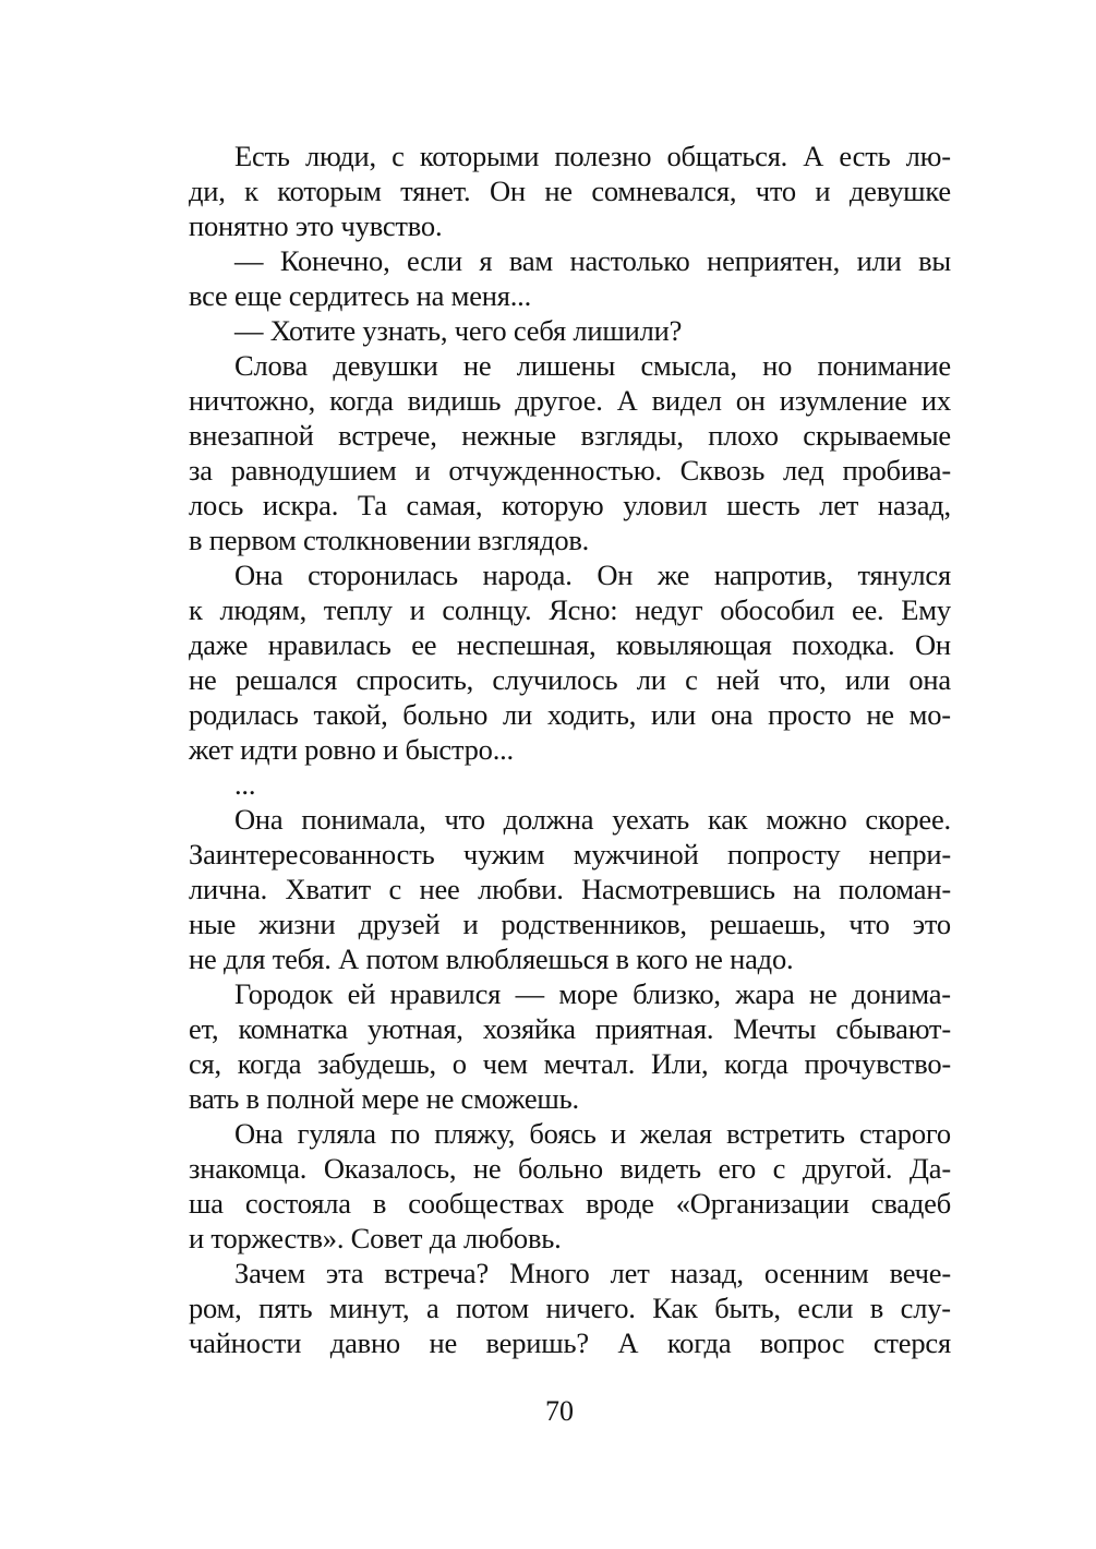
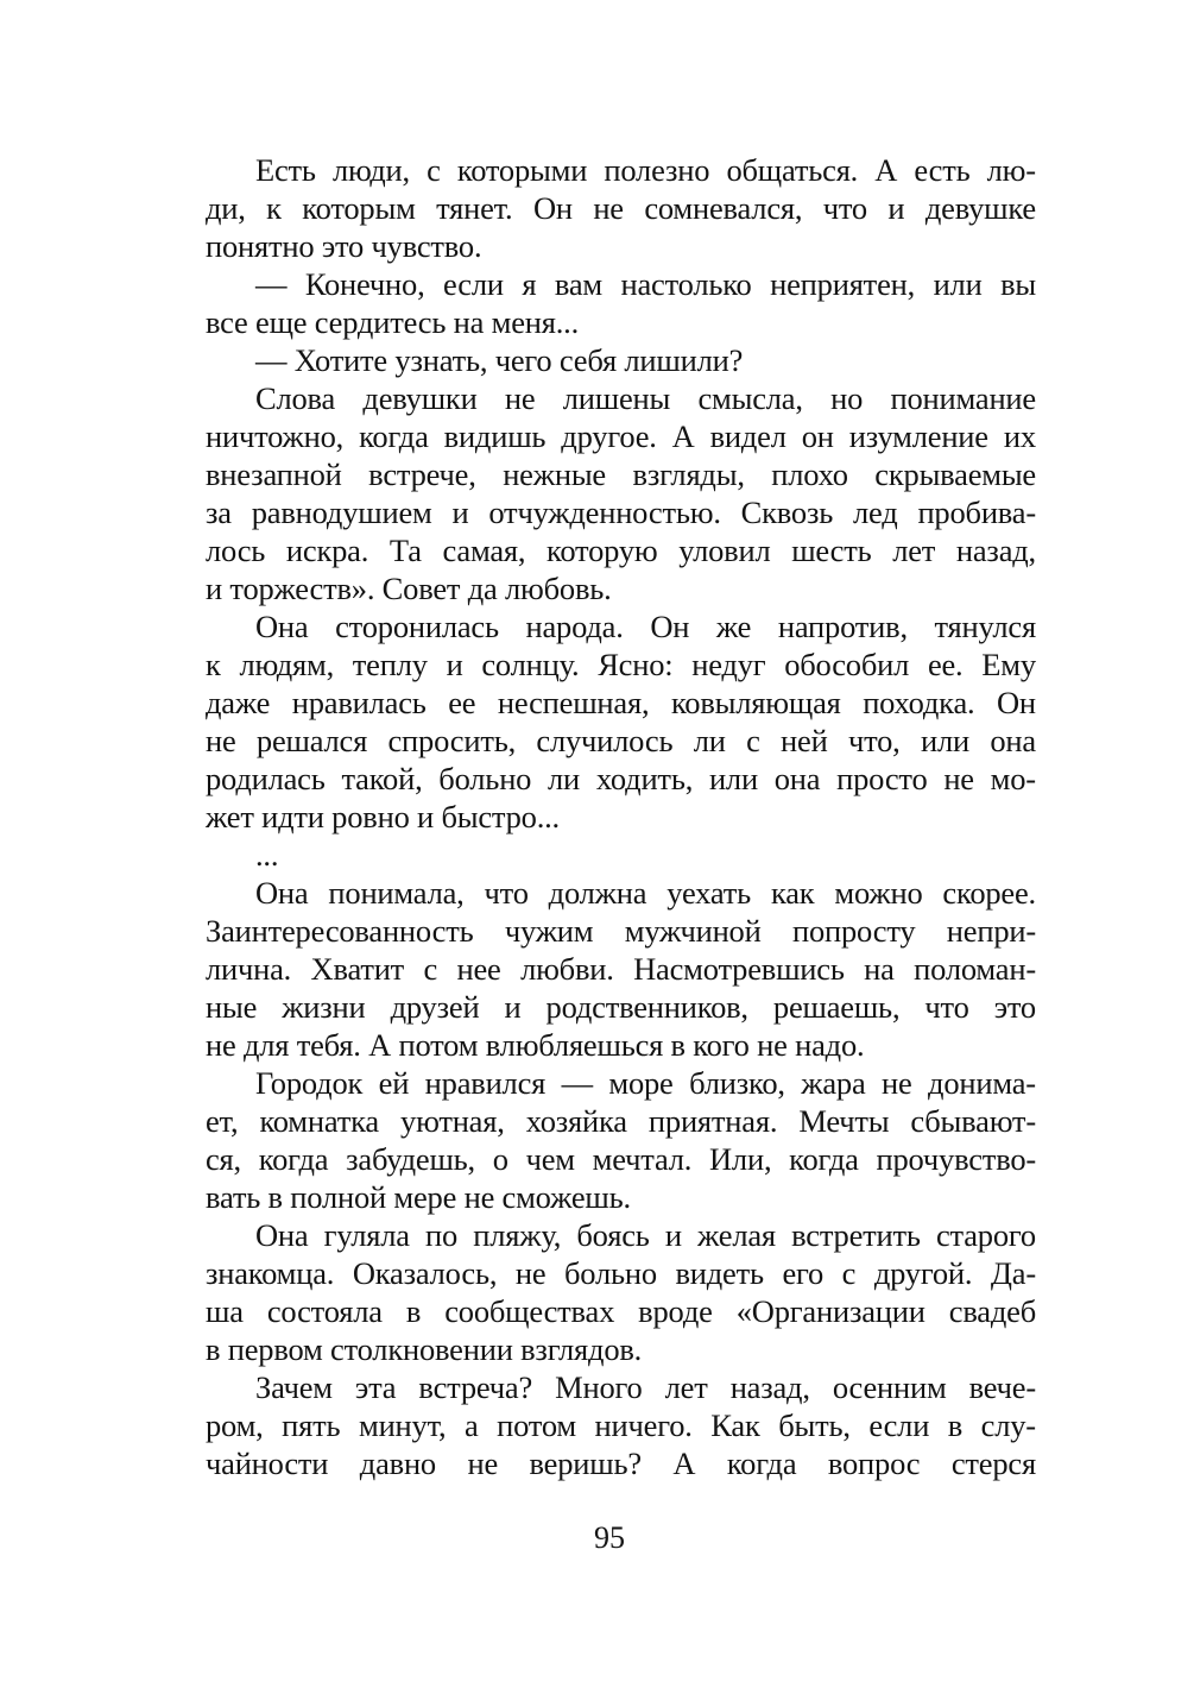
  Есть
  люди,
  с
  которыми
  полезно
  общаться.
  А
  есть
  лю-
  ди,
  к
  которым
  тянет.
  Он
  не
  сомневался,
  что
  и
  девушке
  понятно это чувство.
  —
  Конечно,
  если
  я
  вам
  настолько
  неприятен,
  или
  вы
  все еще сердитесь на меня...
  — Хотите узнать, чего себя лишили?
  Слова
  девушки
  не
  лишены
  смысла,
  но
  понимание
  ничтожно,
  когда
  видишь
  другое.
  А
  видел
  он
  изумление
  их
  внезапной
  встрече,
  нежные
  взгляды,
  плохо
  скрываемые
  за
  равнодушием
  и
  отчужденностью.
  Сквозь
  лед
  пробива-
  лось
  искра.
  Та
  самая,
  которую
  уловил
  шесть
  лет
  назад,
- в первом столкновении взглядов.
+ и торжеств». Совет да любовь.
  Она
  сторонилась
  народа.
  Он
  же
  напротив,
  тянулся
  к
  людям,
  теплу
  и
  солнцу.
  Ясно:
  недуг
  обособил
  ее.
  Ему
  даже
  нравилась
  ее
  неспешная,
  ковыляющая
  походка.
  Он
  не
  решался
  спросить,
  случилось
  ли
  с
  ней
  что,
  или
  она
  родилась
  такой,
  больно
  ли
  ходить,
  или
  она
  просто
  не
  мо-
  жет идти ровно и быстро...
  ...
  Она
  понимала,
  что
  должна
  уехать
  как
  можно
  скорее.
  Заинтересованность
  чужим
  мужчиной
  попросту
  непри-
  лична.
  Хватит
  с
  нее
  любви.
  Насмотревшись
  на
  поломан-
  ные
  жизни
  друзей
  и
  родственников,
  решаешь,
  что
  это
  не для тебя. А потом влюбляешься в кого не надо.
  Городок
  ей
  нравился
  —
  море
  близко,
  жара
  не
  донима-
  ет,
  комнатка
  уютная,
  хозяйка
  приятная.
  Мечты
  сбывают-
  ся,
  когда
  забудешь,
  о
  чем
  мечтал.
  Или,
  когда
  прочувство-
  вать в полной мере не сможешь.
  Она
  гуляла
  по
  пляжу,
  боясь
  и
  желая
  встретить
  старого
  знакомца.
  Оказалось,
  не
  больно
  видеть
  его
  с
  другой.
  Да-
  ша
  состояла
  в
  сообществах
  вроде
  «Организации
  свадеб
- и торжеств». Совет да любовь.
+ в первом столкновении взглядов.
  Зачем
  эта
  встреча?
  Много
  лет
  назад,
  осенним
  вече-
  ром,
  пять
  минут,
  а
  потом
  ничего.
  Как
  быть,
  если
  в
  слу-
  чайности
  давно
  не
  веришь?
  А
  когда
  вопрос
  стерся
- 70
+ 95
